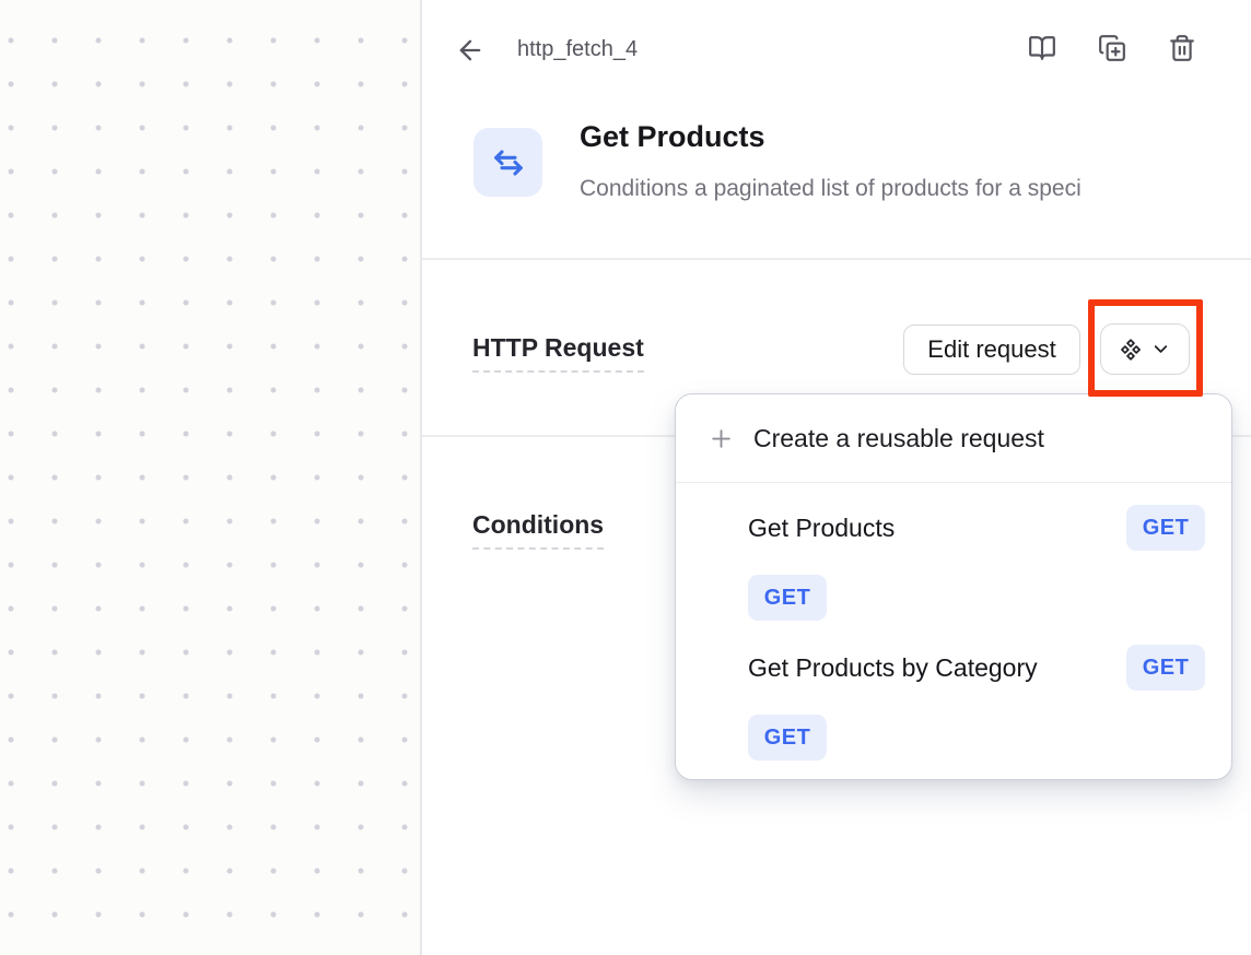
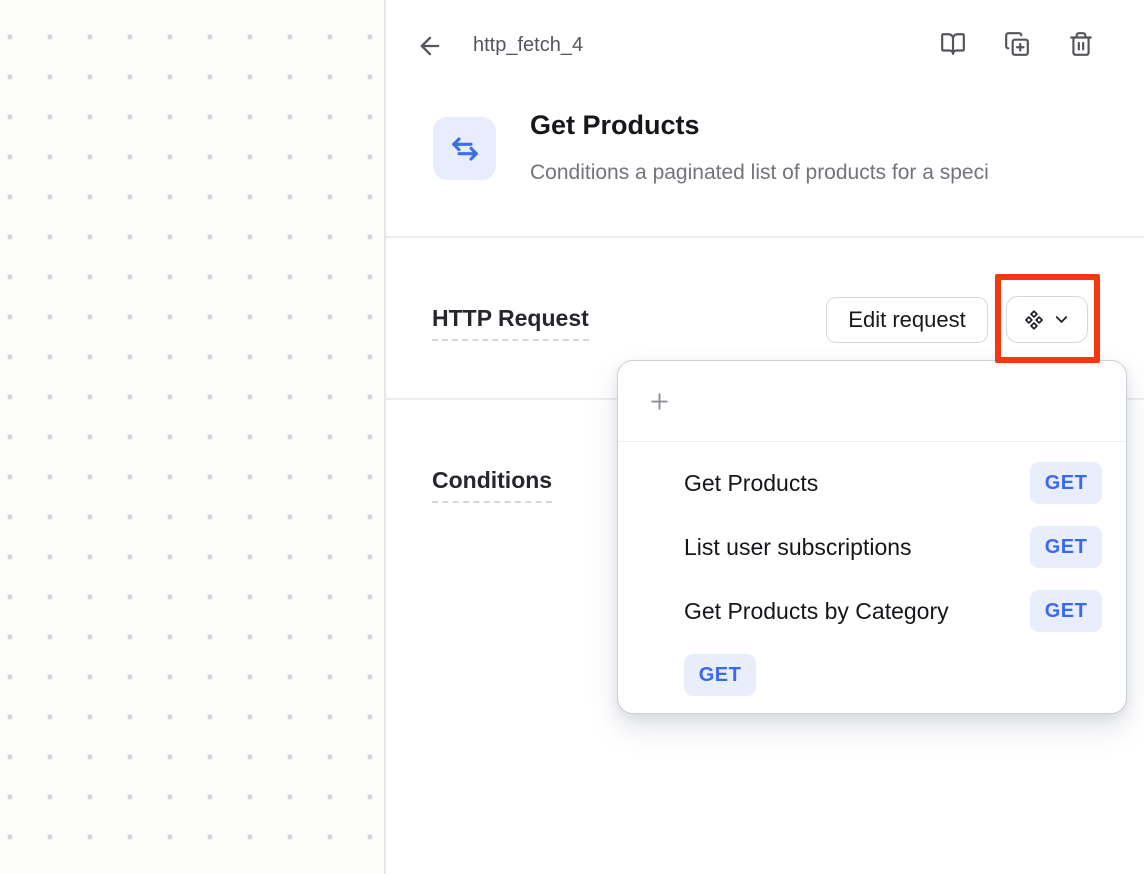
  http_fetch_4
  Get Products
  Conditions a paginated list of products for a speci
  HTTP Request
  Edit request
  Conditions
- Create a reusable request
  Get Products
  GET
+ List user subscriptions
  GET
  Get Products by Category
  GET
  GET
